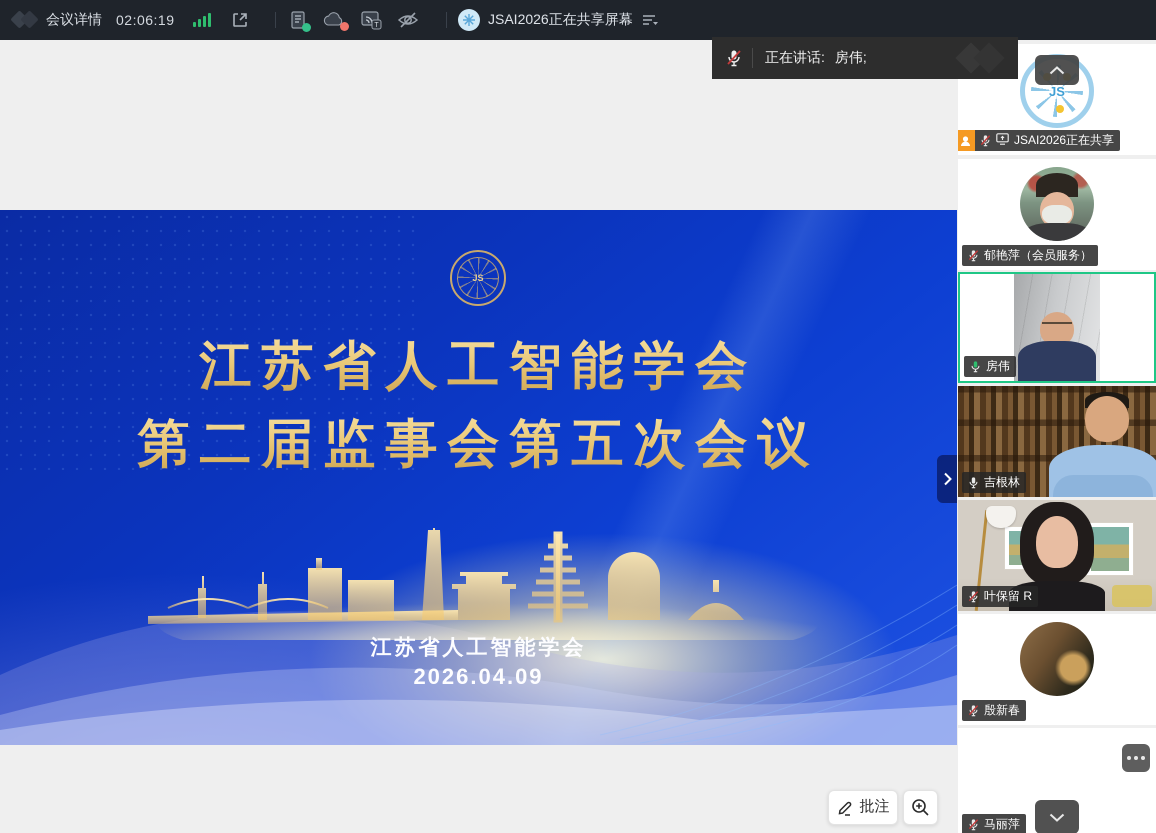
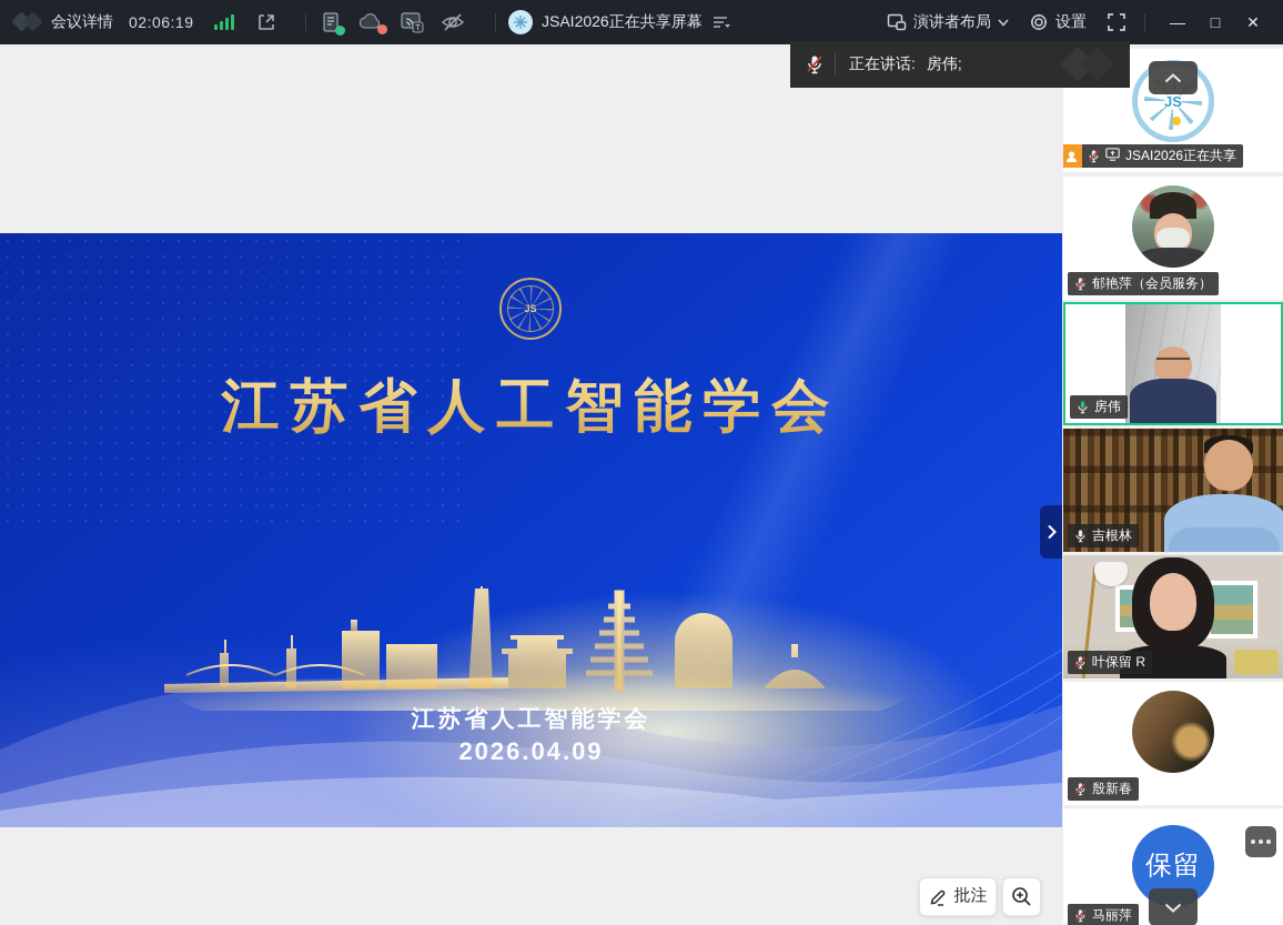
  会议详情
  02:06:19
  JSAI2026正在共享屏幕
+ 演讲者布局
+ 设置
+ —
+ □
+ ✕
  正在讲话:
  房伟;
  JS
  江苏省人工智能学会
- 第二届监事会第五次会议
  江苏省人工智能学会
  2026.04.09
  批注
  JS
  JSAI2026正在共享
  郁艳萍（会员服务）
  房伟
  吉根林
  叶保留 R
  殷新春
+ 保留
  马丽萍
